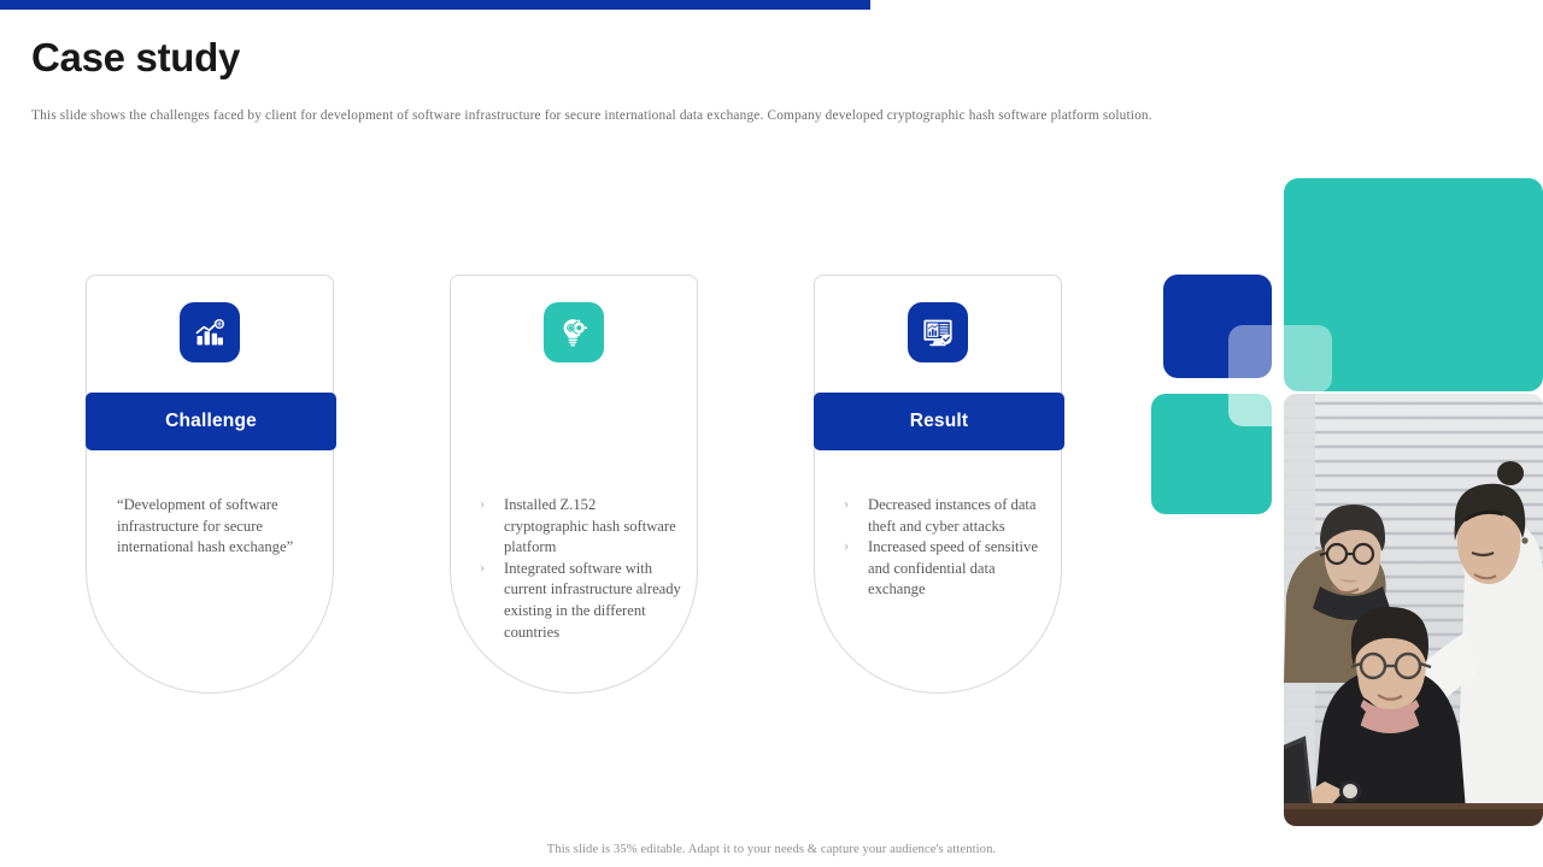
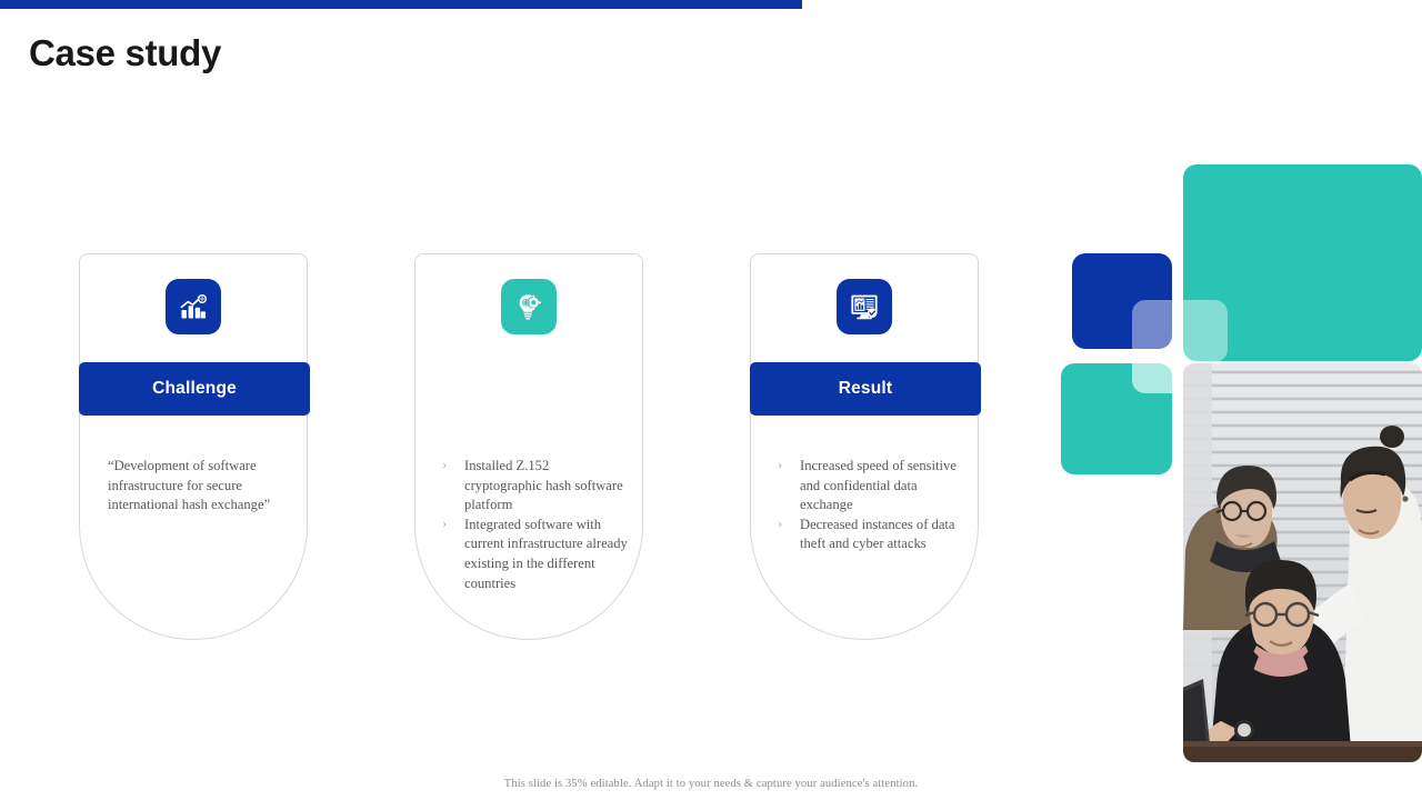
  Case study
- This slide shows the challenges faced by client for development of software infrastructure for secure international data exchange. Company developed cryptographic hash software platform solution.
  Challenge
  “Development of software infrastructure for secure international hash exchange”
  ›
  Installed Z.152 cryptographic hash software platform
  ›
  Integrated software with current infrastructure already existing in the different countries
  Result
  ›
- Decreased instances of data theft and cyber attacks
+ Increased speed of sensitive and confidential data exchange
  ›
- Increased speed of sensitive and confidential data exchange
+ Decreased instances of data theft and cyber attacks
  This slide is 35% editable. Adapt it to your needs & capture your audience's attention.
